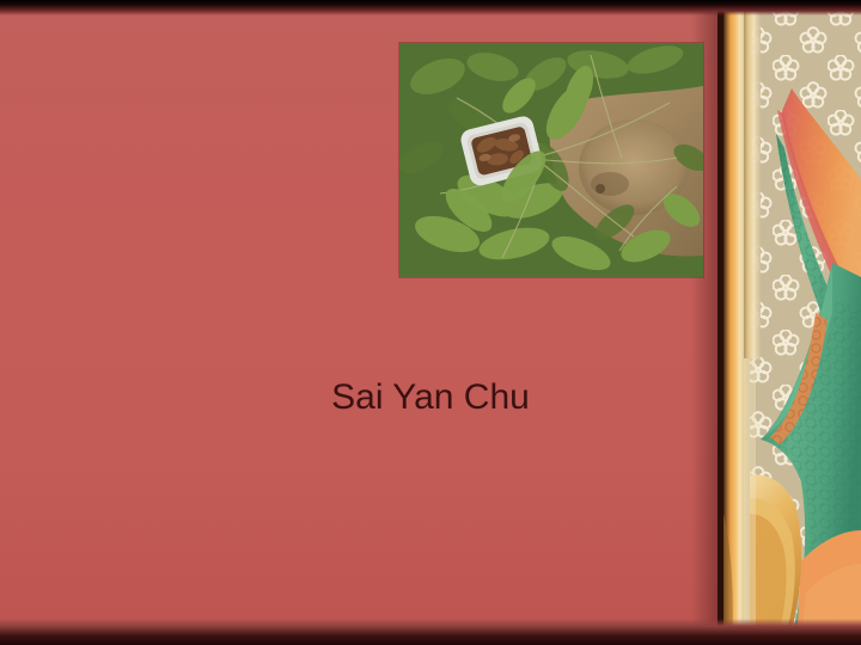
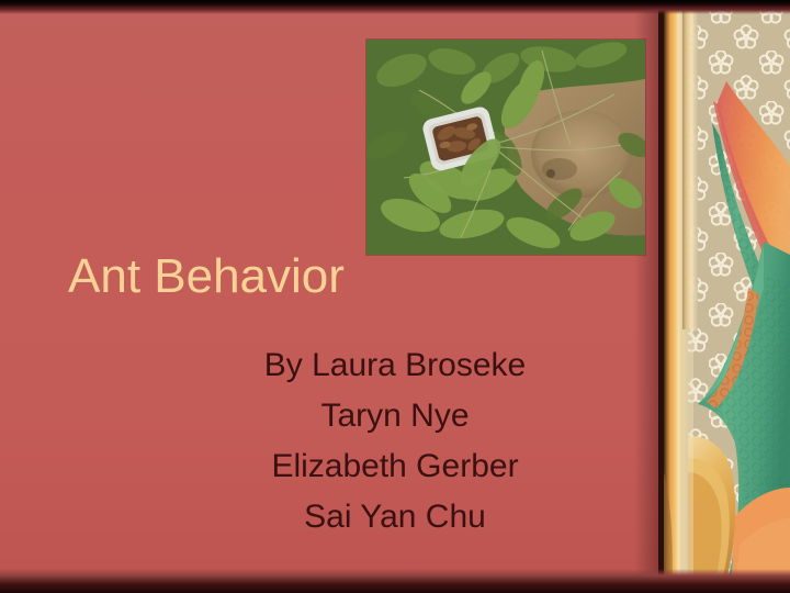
+ Ant Behavior
+ By Laura Broseke
+ Taryn Nye
+ Elizabeth Gerber
  Sai Yan Chu
